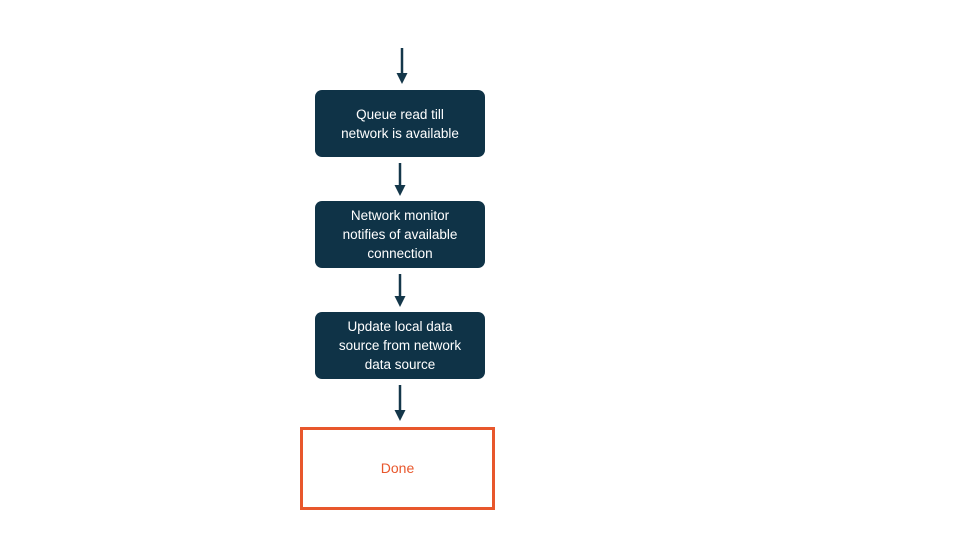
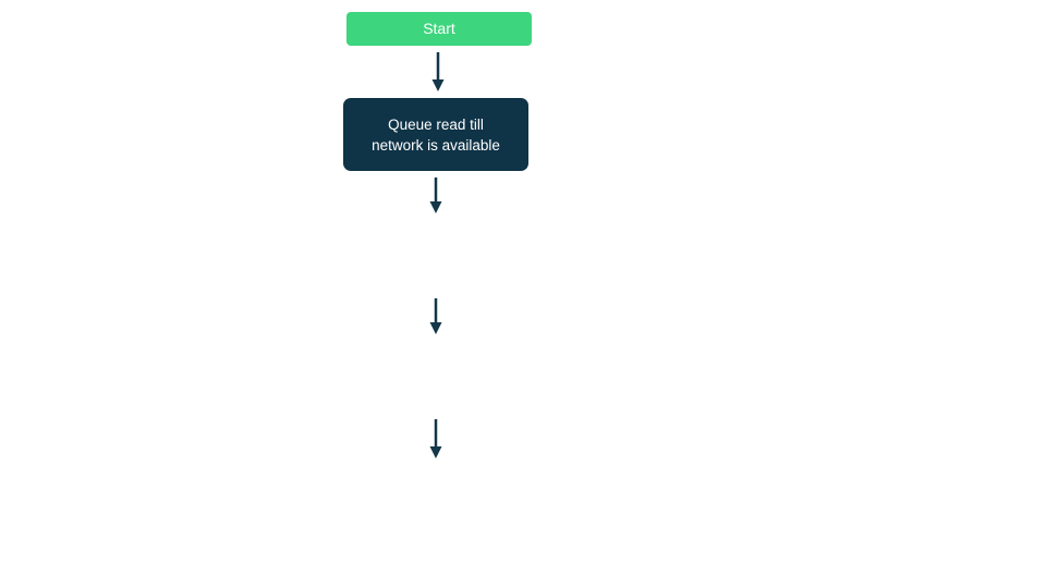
+ Start
  Queue read till
  network is available
- Network monitor
- notifies of available
- connection
- Update local data
- source from network
- data source
- Done
